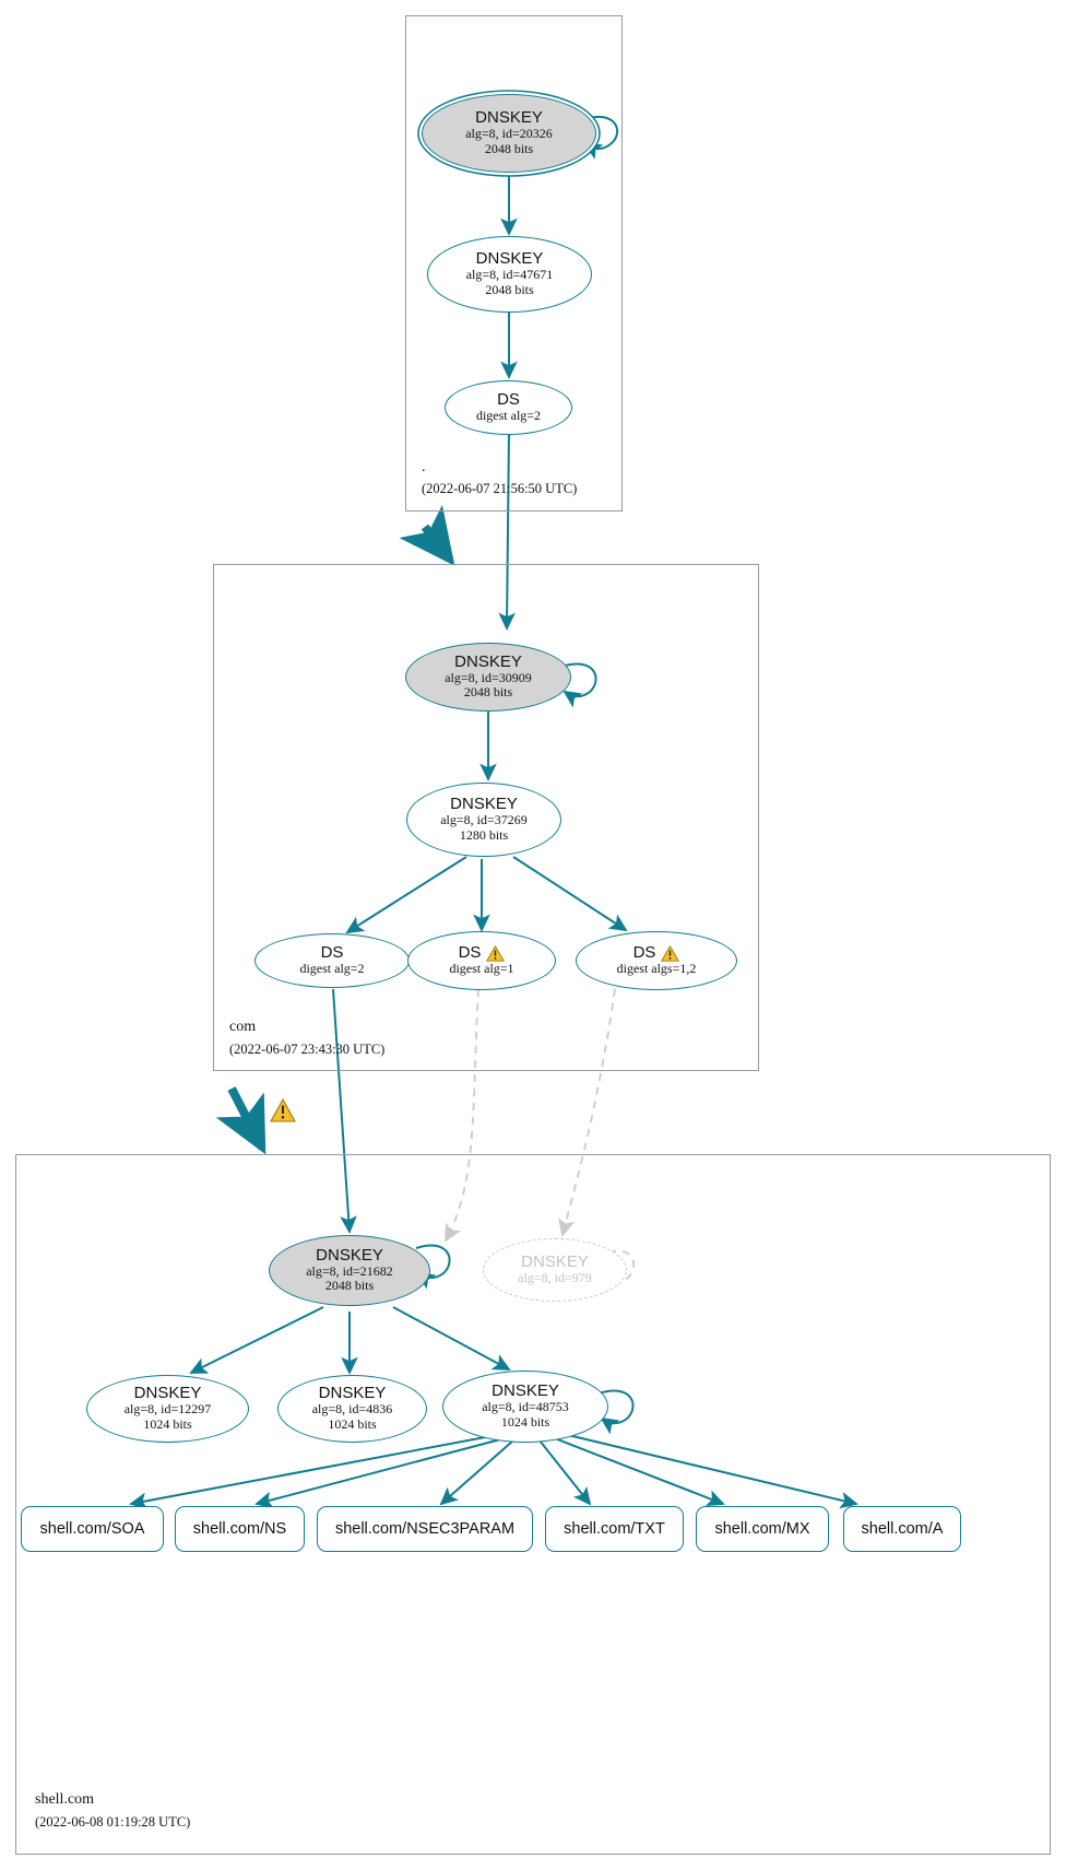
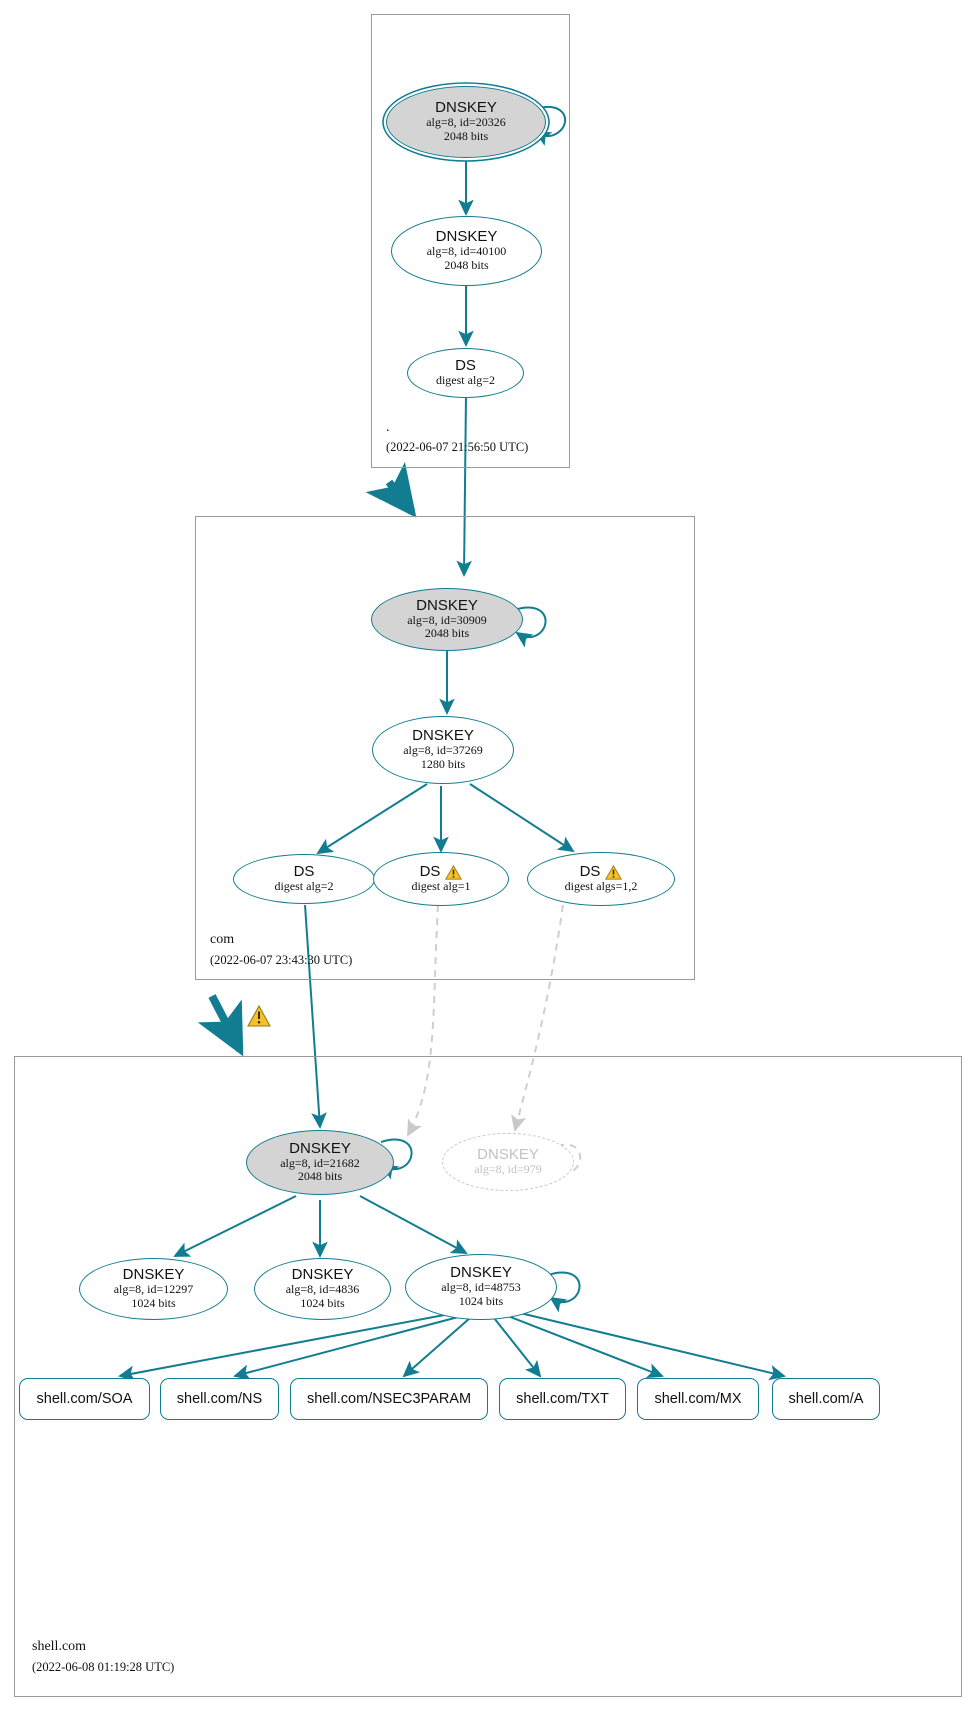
  .
  (2022-06-07 21:56:50 UTC)
  DNSKEY
  alg=8, id=20326
  2048 bits
  DNSKEY
- alg=8, id=47671
+ alg=8, id=40100
  2048 bits
  DS
  digest alg=2
  com
  (2022-06-07 23:43:30 UTC)
  DNSKEY
  alg=8, id=30909
  2048 bits
  DNSKEY
  alg=8, id=37269
  1280 bits
  DS
  digest alg=2
  DS
  digest alg=1
  DS
  digest algs=1,2
  shell.com
  (2022-06-08 01:19:28 UTC)
  DNSKEY
  alg=8, id=21682
  2048 bits
  DNSKEY
  alg=8, id=979
  DNSKEY
  alg=8, id=12297
  1024 bits
  DNSKEY
  alg=8, id=4836
  1024 bits
  DNSKEY
  alg=8, id=48753
  1024 bits
  shell.com/SOA
  shell.com/NS
  shell.com/NSEC3PARAM
  shell.com/TXT
  shell.com/MX
  shell.com/A
